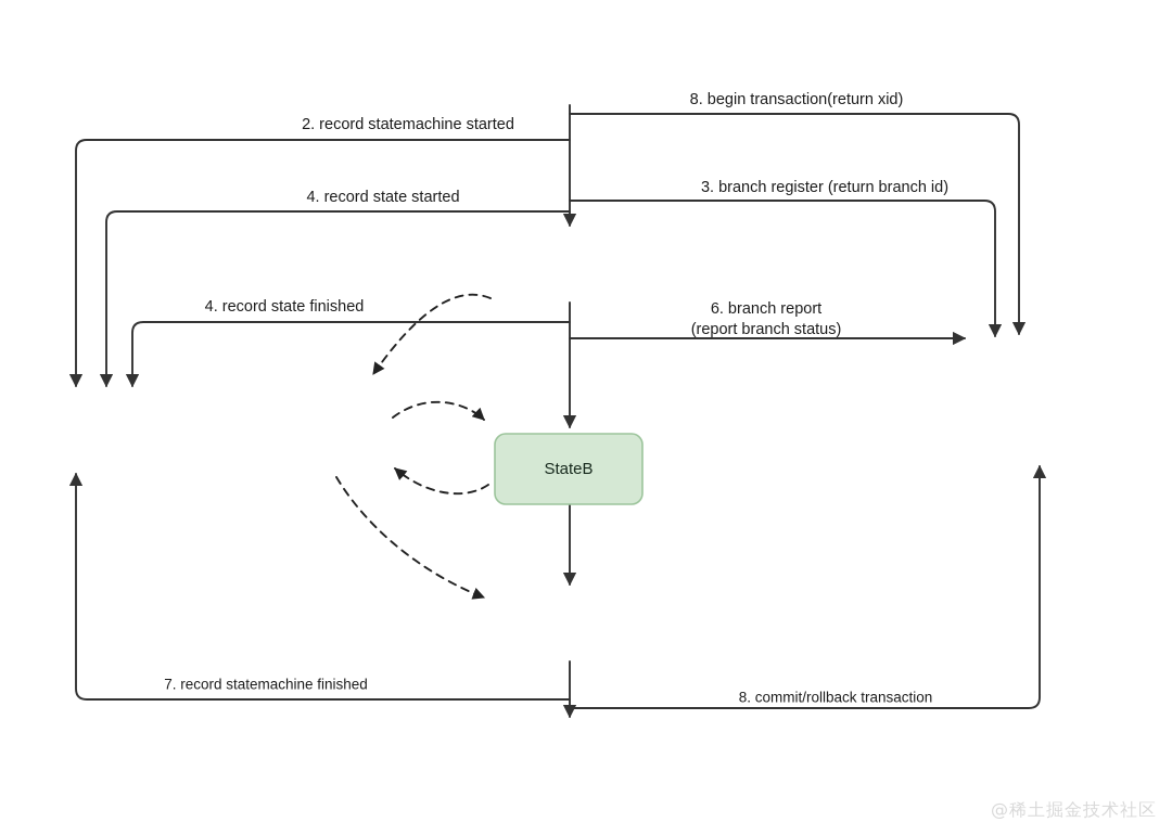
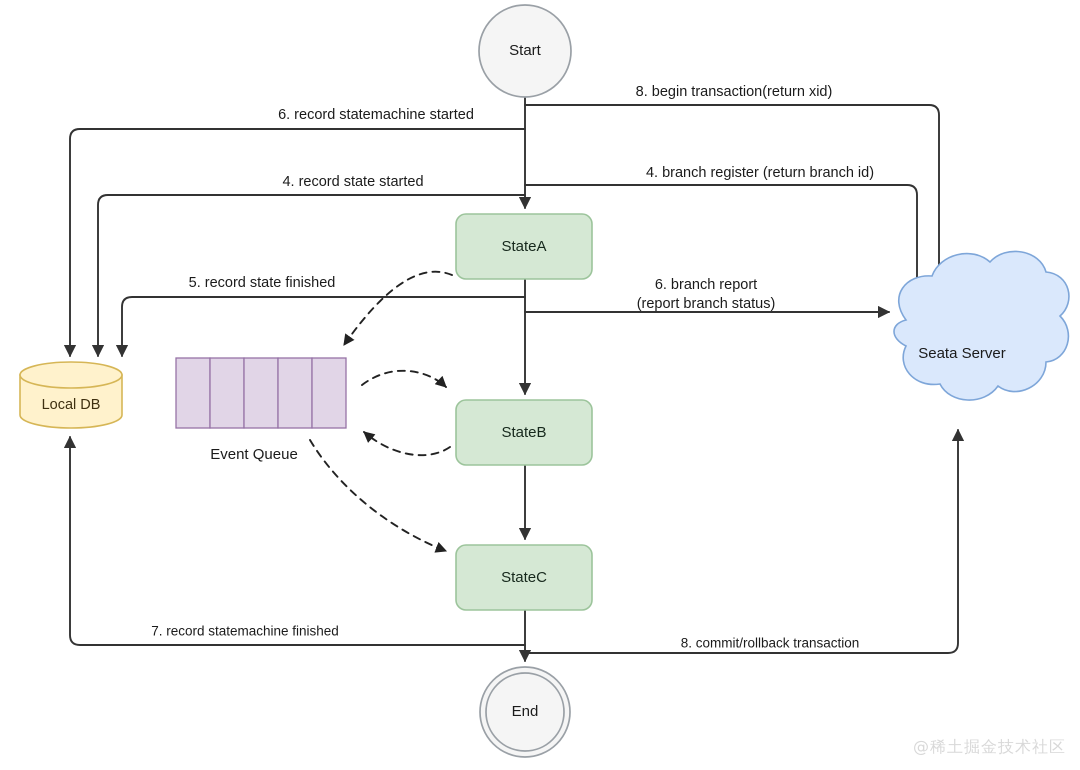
  8. begin transaction(return xid)
- 2. record statemachine started
+ 6. record statemachine started
- 3. branch register (return branch id)
+ 4. branch register (return branch id)
  4. record state started
- 4. record state finished
+ 5. record state finished
  6. branch report
  (report branch status)
  7. record statemachine finished
  8. commit/rollback transaction
+ Start
+ StateA
  StateB
+ StateC
+ End
+ Local DB
+ Event Queue
+ Seata Server
  @稀土掘金技术社区
